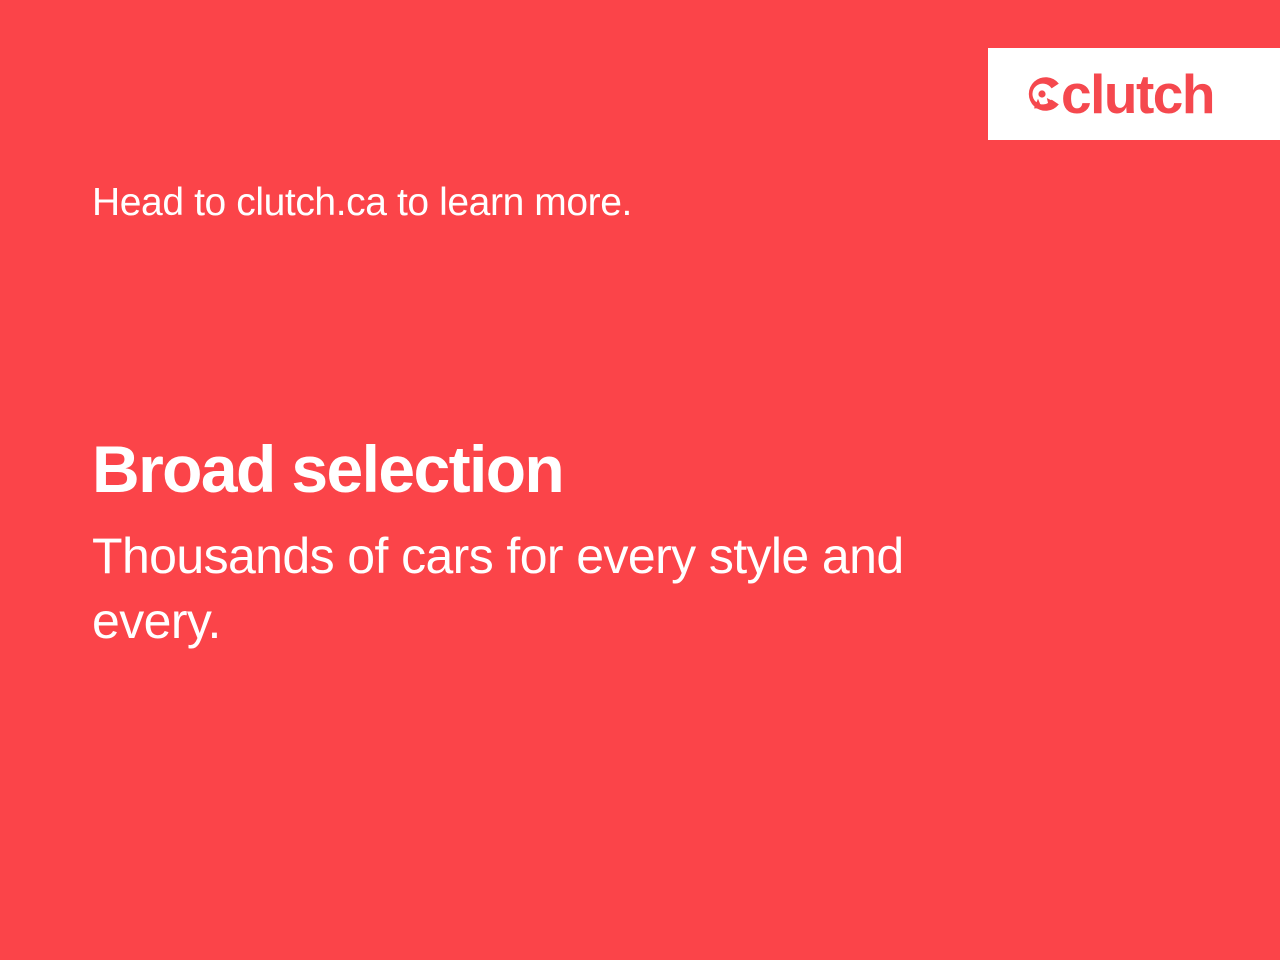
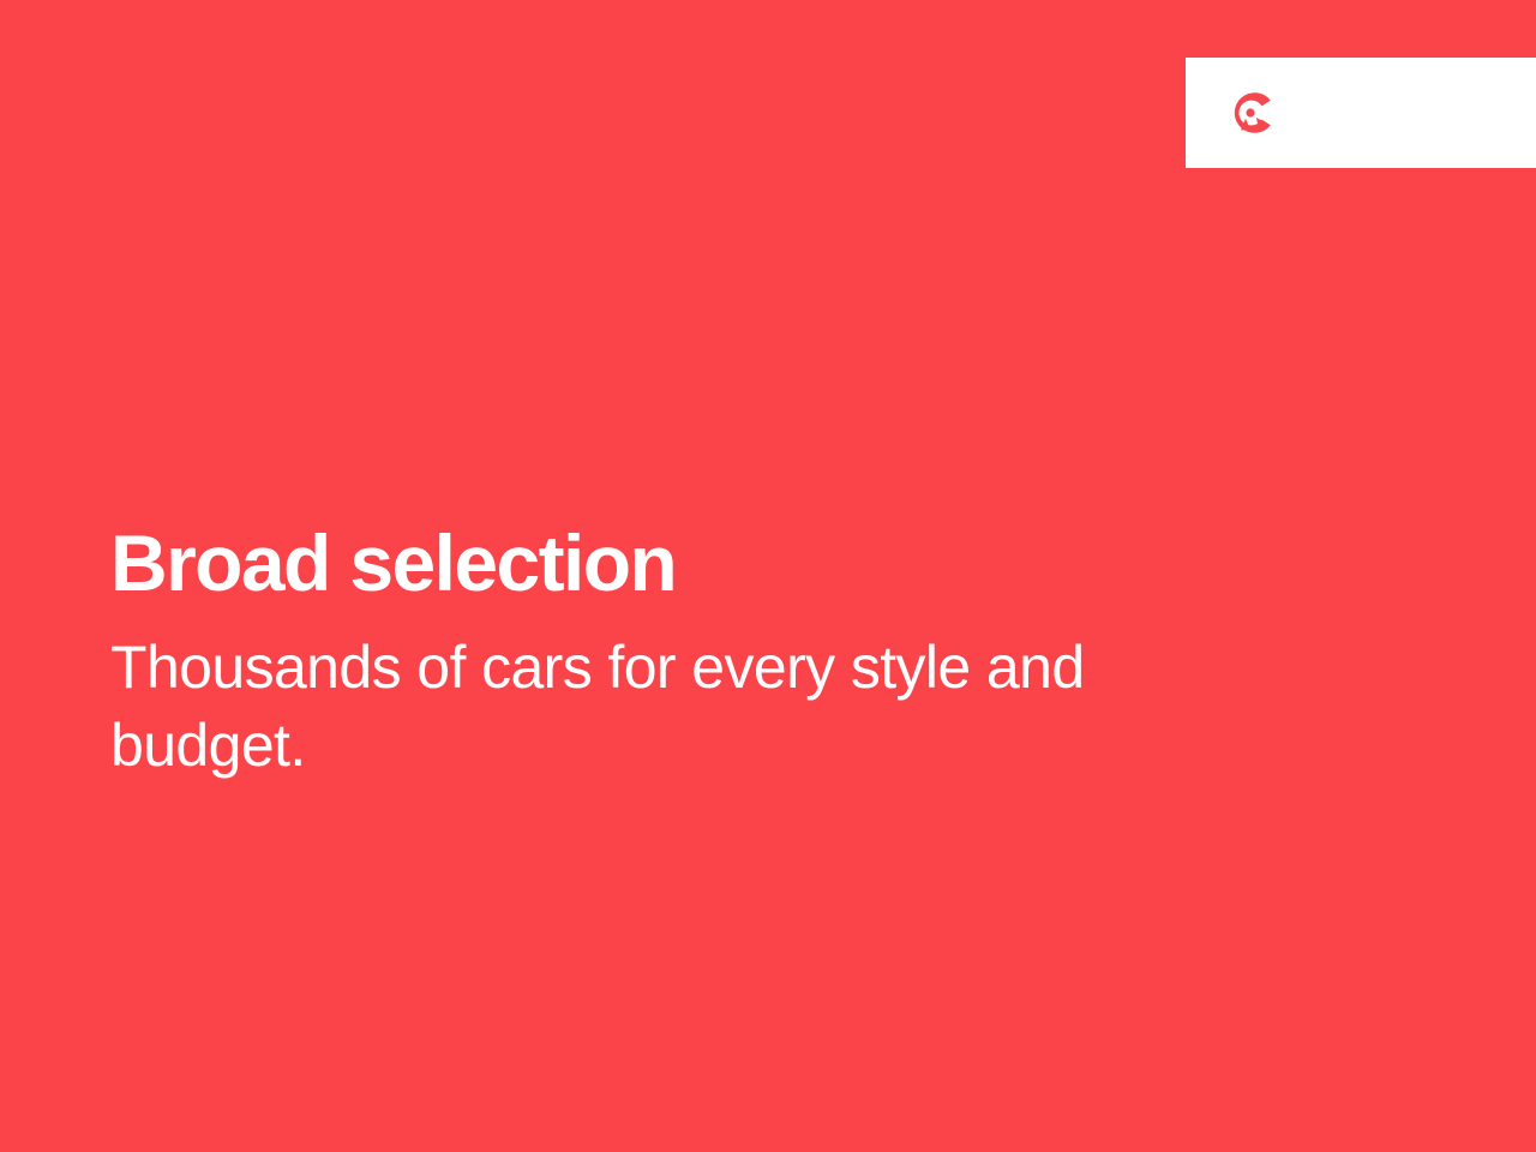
- clutch
- Head to clutch.ca to learn more.
  Broad selection
- Thousands of cars for every style and every.
+ Thousands of cars for every style and budget.
